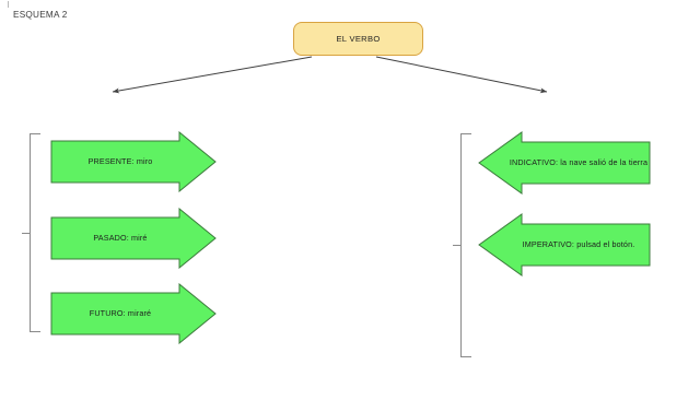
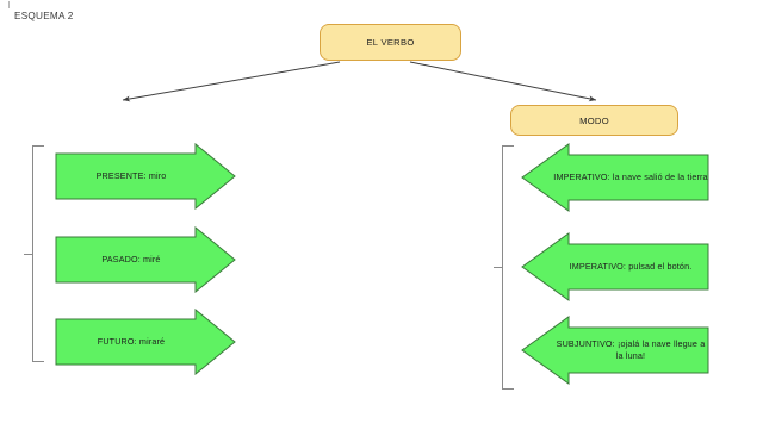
  ESQUEMA 2
  EL VERBO
+ MODO
  PRESENTE: miro
  PASADO: miré
  FUTURO: miraré
- INDICATIVO: la nave salió de la tierra
+ IMPERATIVO: la nave salió de la tierra
  IMPERATIVO: pulsad el botón.
+ SUBJUNTIVO: ¡ojalá la nave llegue a
+ la luna!
